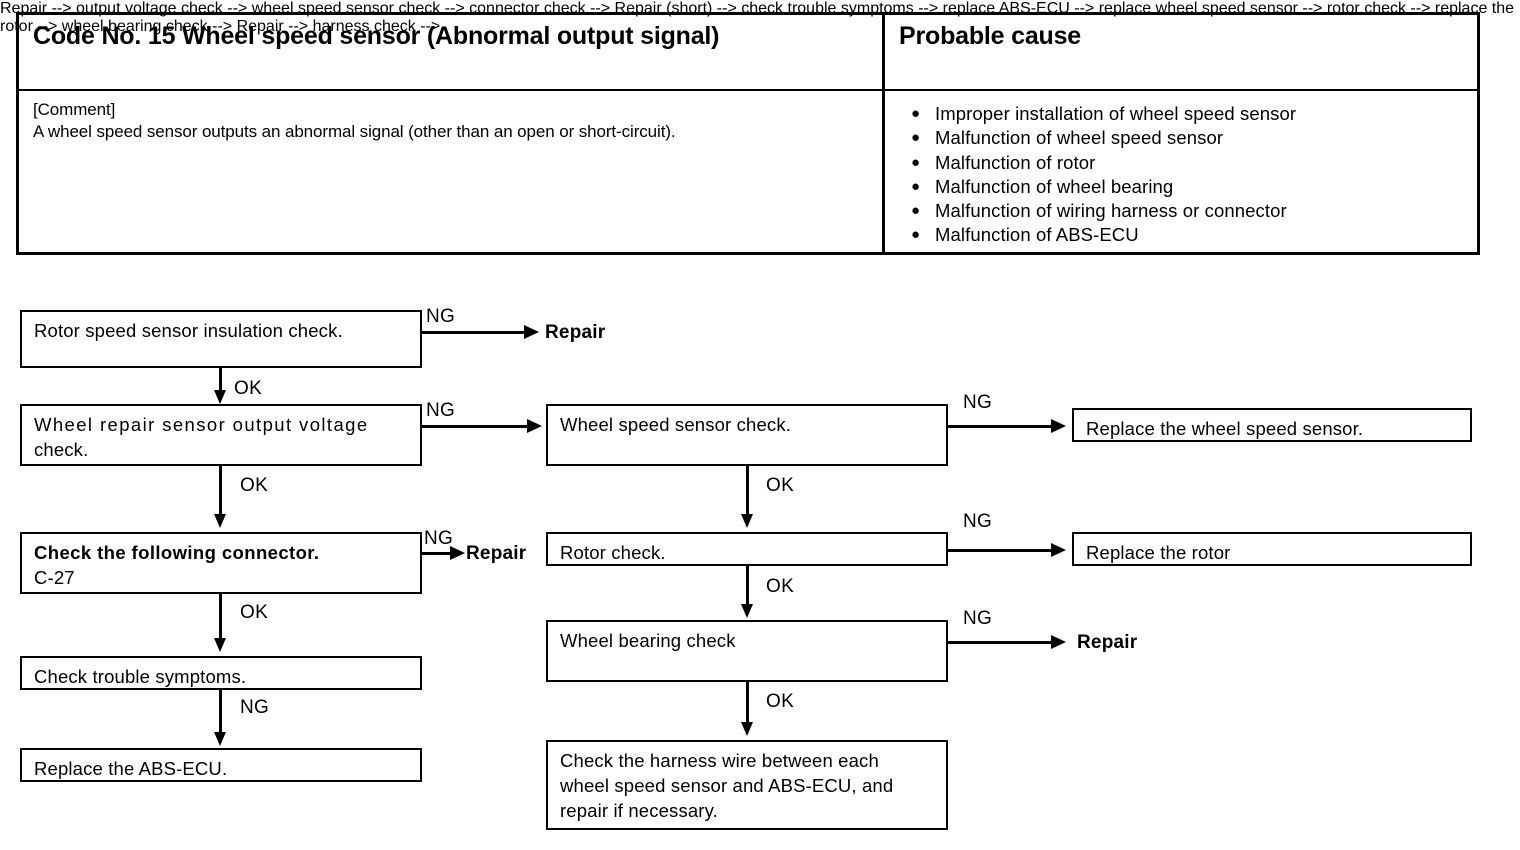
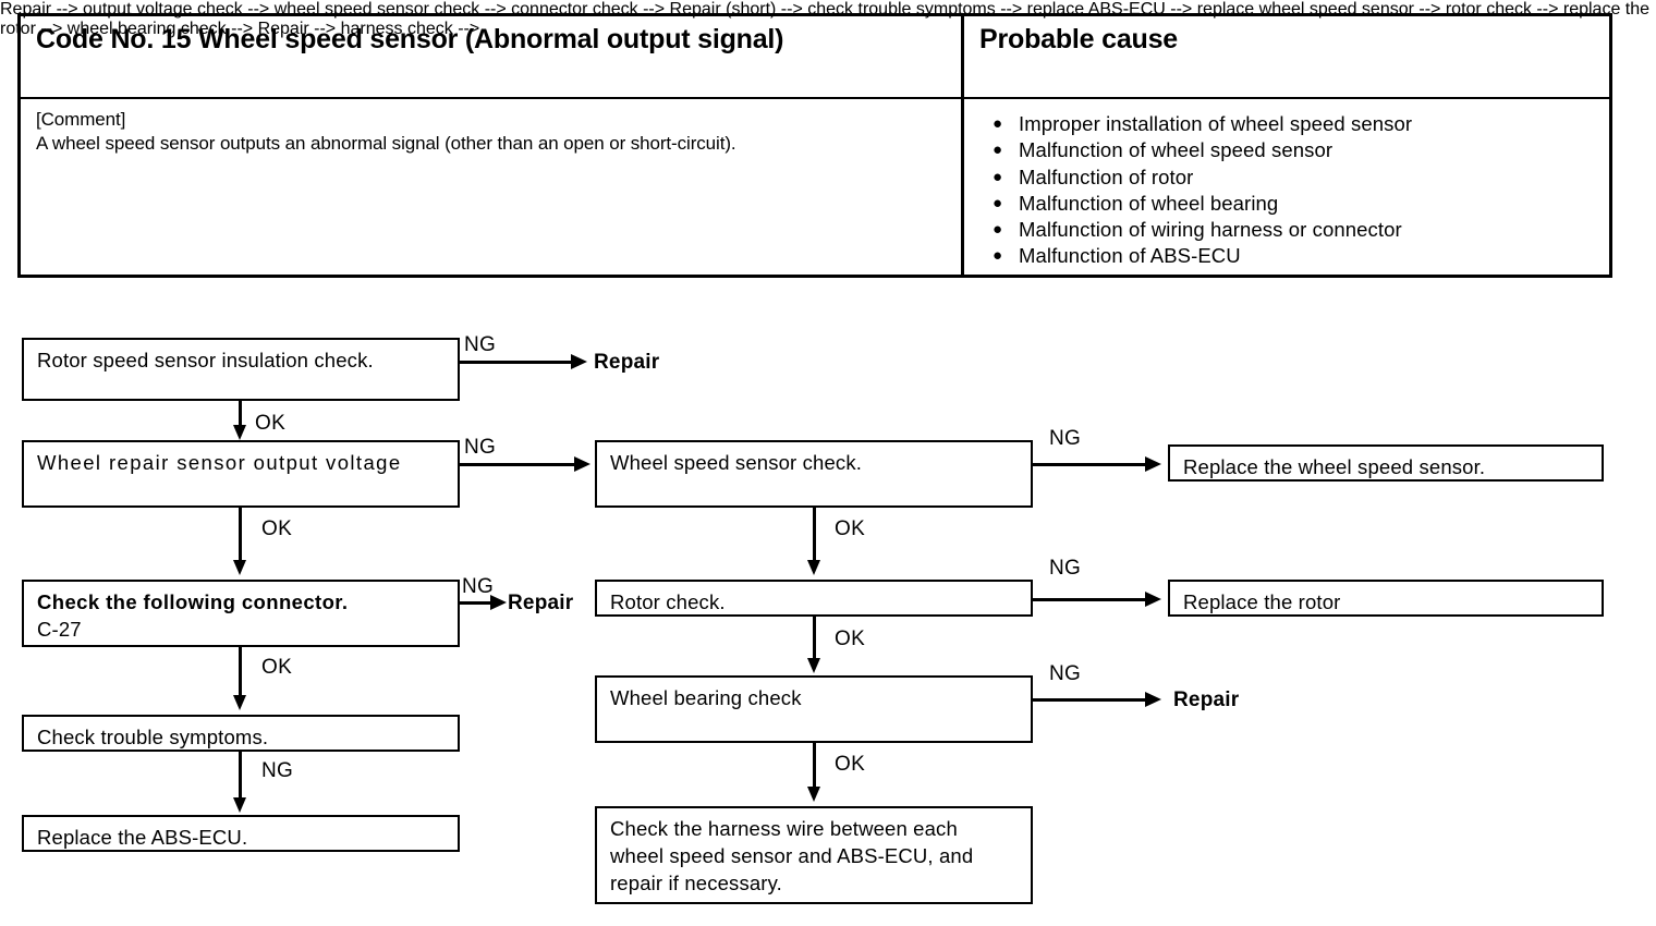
  Code No. 15 Wheel speed sensor (Abnormal output signal)
  [Comment]
  A wheel speed sensor outputs an abnormal signal (other than an open or short-circuit).
  Probable cause
  ●
  Improper installation of wheel speed sensor
  ●
  Malfunction of wheel speed sensor
  ●
  Malfunction of rotor
  ●
  Malfunction of wheel bearing
  ●
  Malfunction of wiring harness or connector
  ●
  Malfunction of ABS-ECU
  Rotor speed sensor insulation check.
  Wheel repair sensor output voltage
- check.
  Check the following connector.
  C-27
  Check trouble symptoms.
  Replace the ABS-ECU.
  Wheel speed sensor check.
  Rotor check.
  Wheel bearing check
  Check the harness wire between each
  wheel speed sensor and ABS-ECU, and
  repair if necessary.
  Replace the wheel speed sensor.
  Replace the rotor
  Repair
  Repair
  Repair
  Repair -->
  NG
  output voltage check -->
  OK
  wheel speed sensor check -->
  NG
  connector check -->
  OK
  Repair (short) -->
  NG
  check trouble symptoms -->
  OK
  replace ABS-ECU -->
  NG
  replace wheel speed sensor -->
  NG
  rotor check -->
  OK
  replace the rotor -->
  NG
  wheel bearing check -->
  OK
  Repair -->
  NG
  harness check -->
  OK
